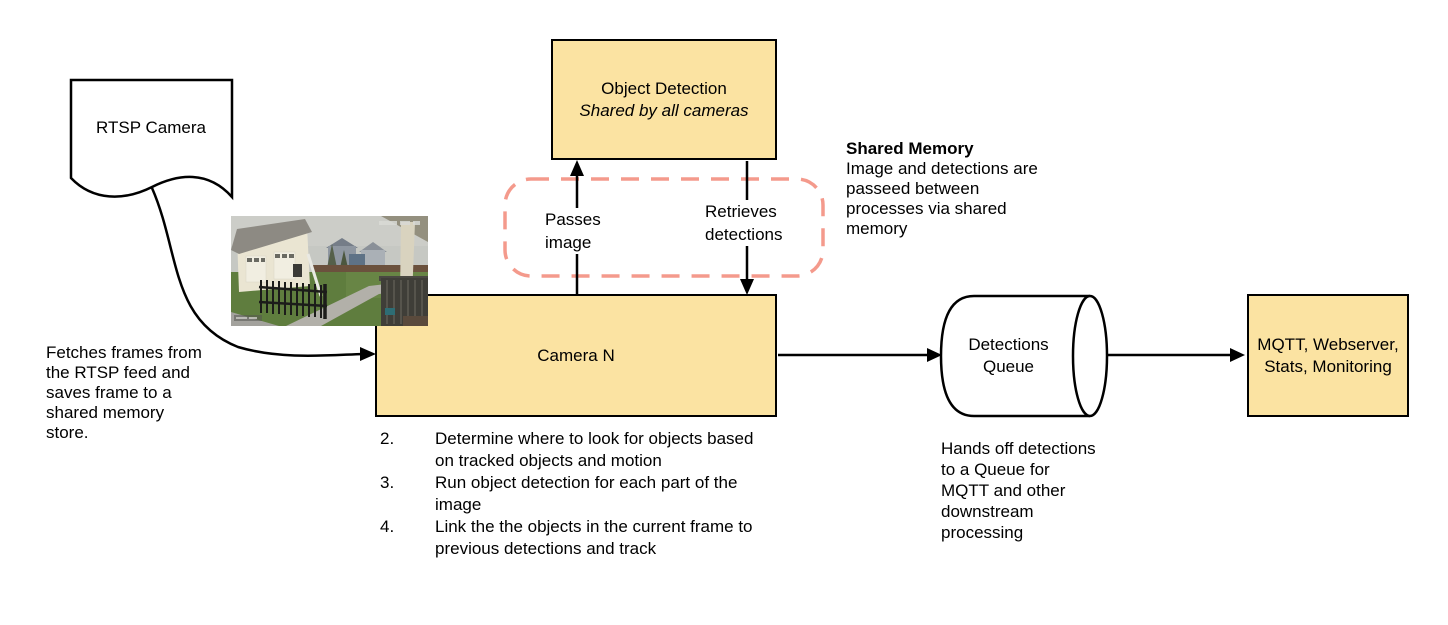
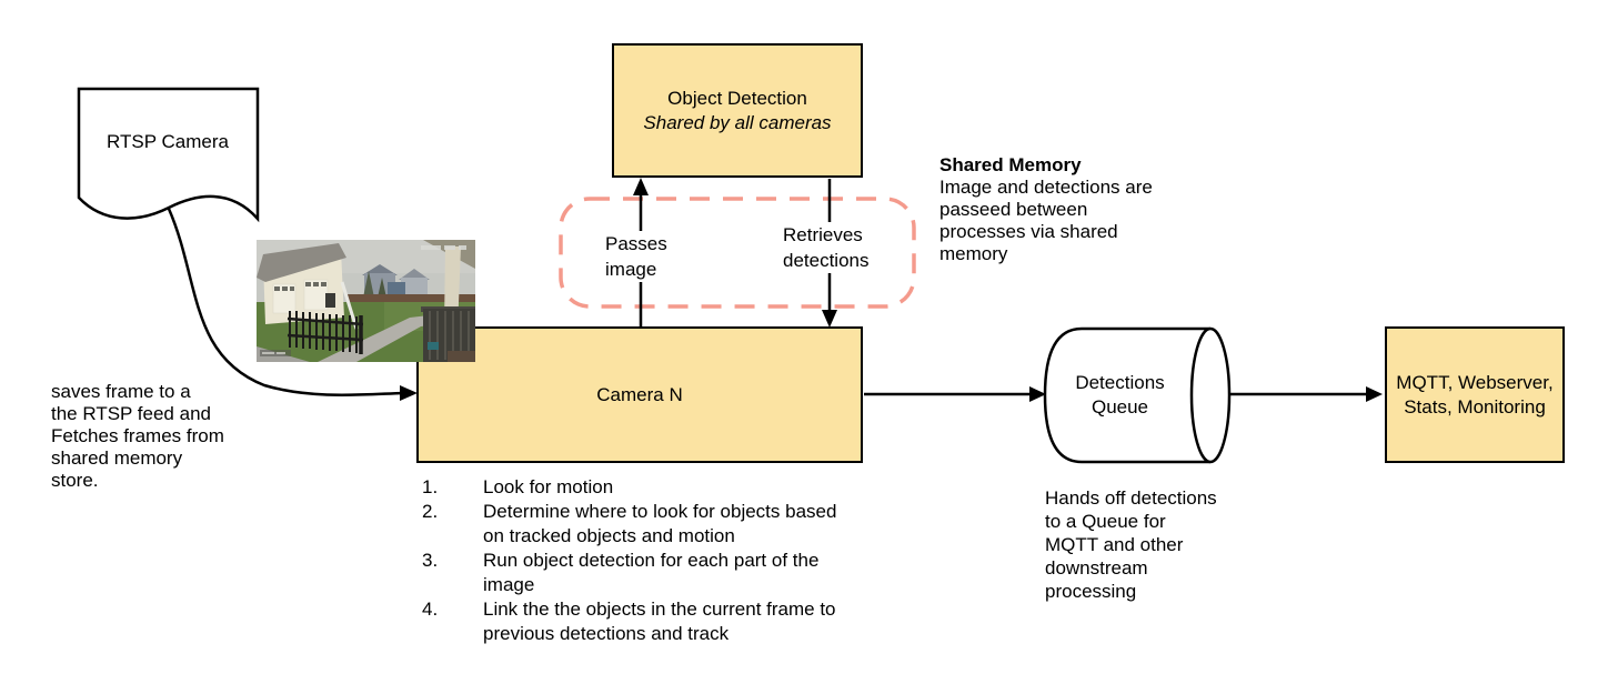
  Object Detection
  Shared by all cameras
  Camera N
  MQTT, Webserver, Stats, Monitoring
  RTSP Camera
  Detections Queue
  Passes image
  Retrieves detections
- Fetches frames from
+ saves frame to a
  the RTSP feed and
- saves frame to a
+ Fetches frames from
  shared memory
  store.
  Shared Memory
  Image and detections are
  passeed between
  processes via shared
  memory
  Hands off detections
  to a Queue for
  MQTT and other
  downstream
  processing
+ 1.
+ Look for motion
  2.
  Determine where to look for objects based on tracked objects and motion
  3.
  Run object detection for each part of the image
  4.
  Link the the objects in the current frame to previous detections and track
